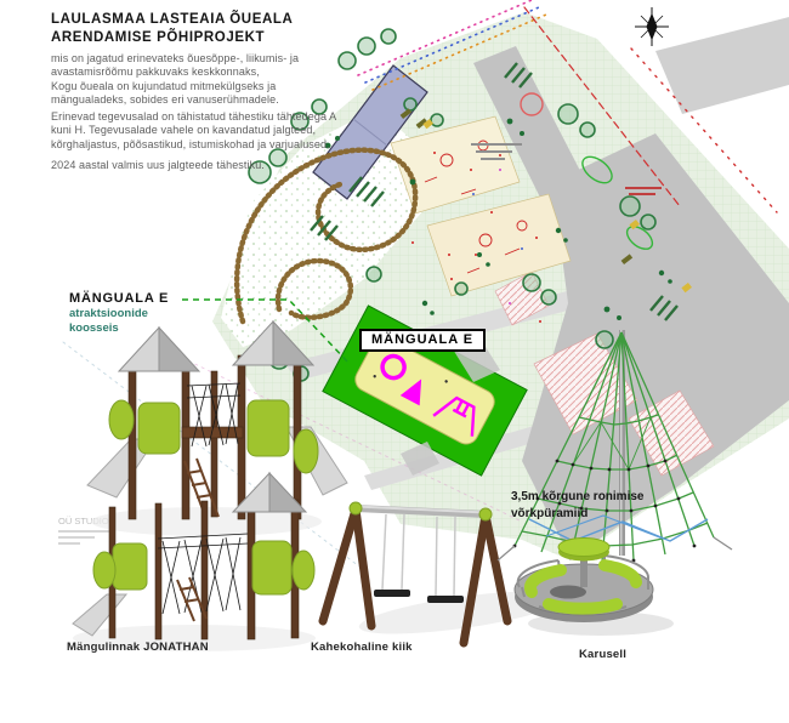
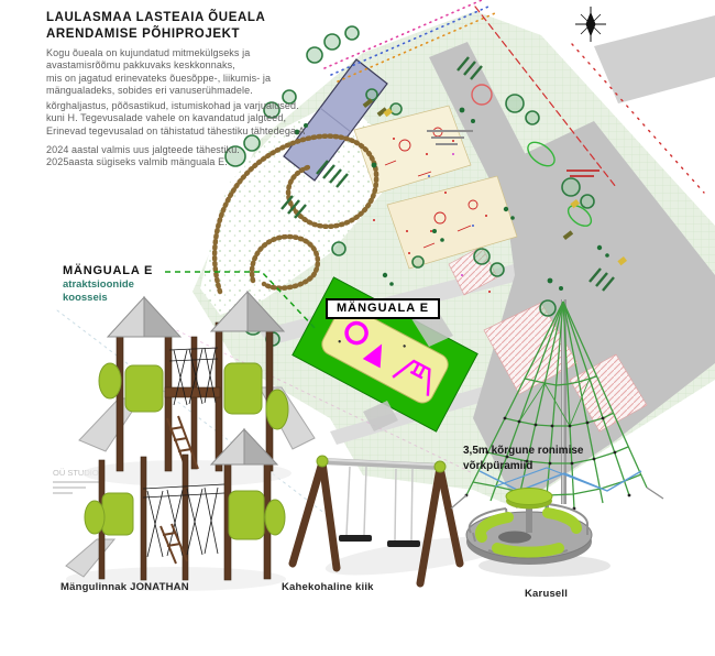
  OÜ STUDIO
  LAULASMAA LASTEAIA ÕUEALA
  ARENDAMISE PÕHIPROJEKT
- mis on jagatud erinevateks õuesõppe-, liikumis- ja
+ Kogu õueala on kujundatud mitmekülgseks ja
  avastamisrõõmu pakkuvaks keskkonnaks,
- Kogu õueala on kujundatud mitmekülgseks ja
+ mis on jagatud erinevateks õuesõppe-, liikumis- ja
  mängualadeks, sobides eri vanuserühmadele.
- Erinevad tegevusalad on tähistatud tähestiku tähtedega A
+ kõrghaljastus, põõsastikud, istumiskohad ja varjualused.
  kuni H. Tegevusalade vahele on kavandatud jalgteed,
- kõrghaljastus, põõsastikud, istumiskohad ja varjualused.
+ Erinevad tegevusalad on tähistatud tähestiku tähtedega A
  2024 aastal valmis uus jalgteede tähestiku.
+ 2025aasta sügiseks valmib mänguala E.
  MÄNGUALA E
  atraktsioonide
  koosseis
  MÄNGUALA E
  3,5m kõrgune ronimise
  võrkpüramiid
  Mängulinnak JONATHAN
  Kahekohaline kiik
  Karusell
